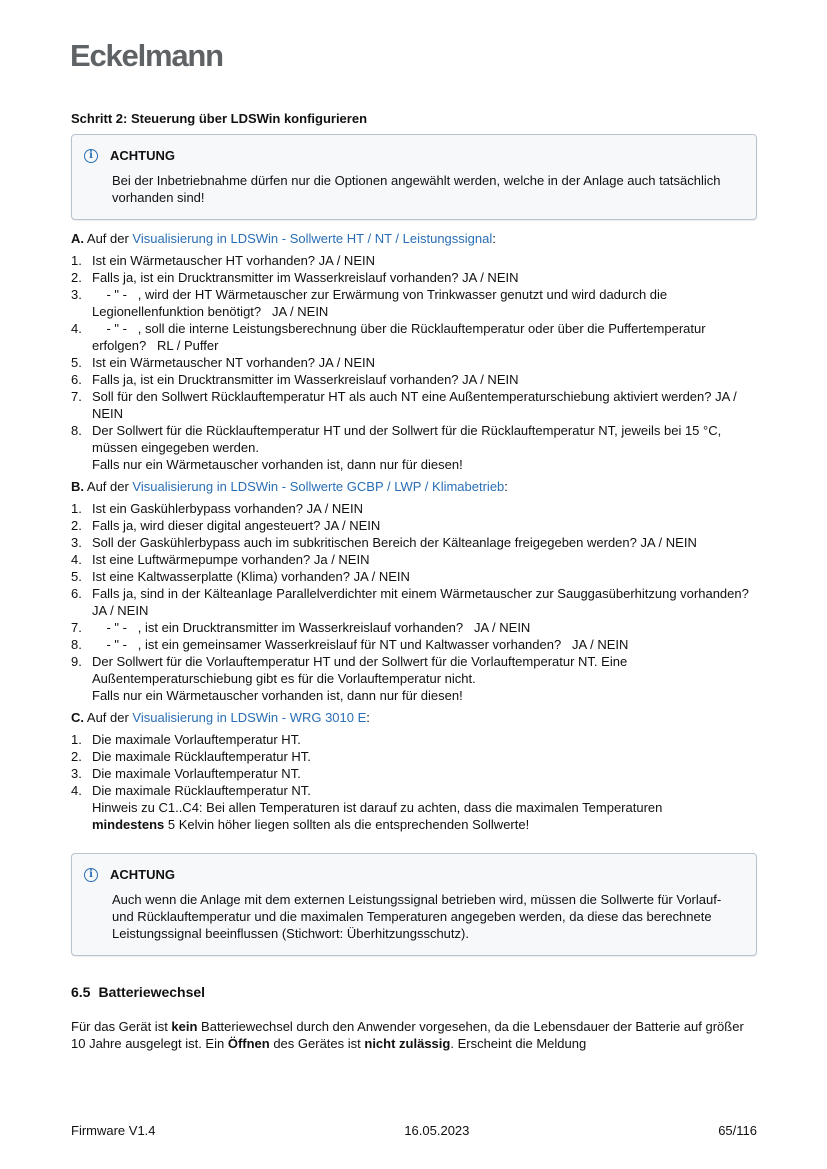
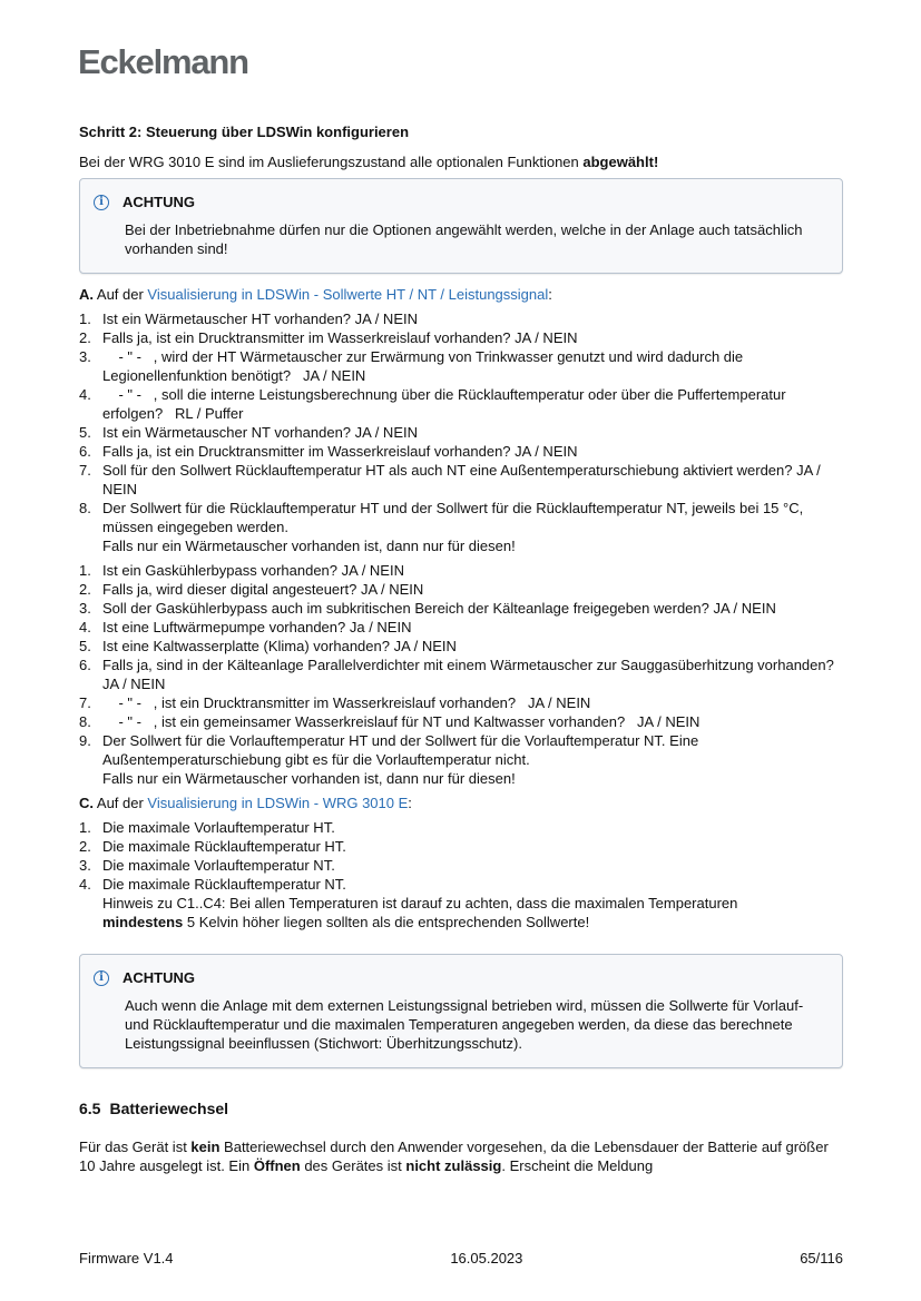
  Eckelmann
  Schritt 2: Steuerung über LDSWin konfigurieren
+ Bei der WRG 3010 E sind im Auslieferungszustand alle optionalen Funktionen abgewählt!
  i
  ACHTUNG
  Bei der Inbetriebnahme dürfen nur die Optionen angewählt werden, welche in der Anlage auch tatsächlich vorhanden sind!
  A. Auf der Visualisierung in LDSWin - Sollwerte HT / NT / Leistungssignal:
  1.
  Ist ein Wärmetauscher HT vorhanden? JA / NEIN
  2.
  Falls ja, ist ein Drucktransmitter im Wasserkreislauf vorhanden? JA / NEIN
  3.
  - " - , wird der HT Wärmetauscher zur Erwärmung von Trinkwasser genutzt und wird dadurch die Legionellenfunktion benötigt? JA / NEIN
  4.
  - " - , soll die interne Leistungsberechnung über die Rücklauftemperatur oder über die Puffertemperatur erfolgen? RL / Puffer
  5.
  Ist ein Wärmetauscher NT vorhanden? JA / NEIN
  6.
  Falls ja, ist ein Drucktransmitter im Wasserkreislauf vorhanden? JA / NEIN
  7.
  Soll für den Sollwert Rücklauftemperatur HT als auch NT eine Außentemperaturschiebung aktiviert werden? JA / NEIN
  8.
  Der Sollwert für die Rücklauftemperatur HT und der Sollwert für die Rücklauftemperatur NT, jeweils bei 15 °C, müssen eingegeben werden.
  Falls nur ein Wärmetauscher vorhanden ist, dann nur für diesen!
- B. Auf der Visualisierung in LDSWin - Sollwerte GCBP / LWP / Klimabetrieb:
  1.
  Ist ein Gaskühlerbypass vorhanden? JA / NEIN
  2.
  Falls ja, wird dieser digital angesteuert? JA / NEIN
  3.
  Soll der Gaskühlerbypass auch im subkritischen Bereich der Kälteanlage freigegeben werden? JA / NEIN
  4.
  Ist eine Luftwärmepumpe vorhanden? Ja / NEIN
  5.
  Ist eine Kaltwasserplatte (Klima) vorhanden? JA / NEIN
  6.
  Falls ja, sind in der Kälteanlage Parallelverdichter mit einem Wärmetauscher zur Sauggasüberhitzung vorhanden? JA / NEIN
  7.
  - " - , ist ein Drucktransmitter im Wasserkreislauf vorhanden? JA / NEIN
  8.
  - " - , ist ein gemeinsamer Wasserkreislauf für NT und Kaltwasser vorhanden? JA / NEIN
  9.
  Der Sollwert für die Vorlauftemperatur HT und der Sollwert für die Vorlauftemperatur NT. Eine Außentemperaturschiebung gibt es für die Vorlauftemperatur nicht.
  Falls nur ein Wärmetauscher vorhanden ist, dann nur für diesen!
  C. Auf der Visualisierung in LDSWin - WRG 3010 E:
  1.
  Die maximale Vorlauftemperatur HT.
  2.
  Die maximale Rücklauftemperatur HT.
  3.
  Die maximale Vorlauftemperatur NT.
  4.
  Die maximale Rücklauftemperatur NT.
  Hinweis zu C1..C4: Bei allen Temperaturen ist darauf zu achten, dass die maximalen Temperaturen
  mindestens 5 Kelvin höher liegen sollten als die entsprechenden Sollwerte!
  i
  ACHTUNG
  Auch wenn die Anlage mit dem externen Leistungssignal betrieben wird, müssen die Sollwerte für Vorlauf- und Rücklauftemperatur und die maximalen Temperaturen angegeben werden, da diese das berechnete Leistungssignal beeinflussen (Stichwort: Überhitzungsschutz).
  6.5 Batteriewechsel
  Für das Gerät ist kein Batteriewechsel durch den Anwender vorgesehen, da die Lebensdauer der Batterie auf größer 10 Jahre ausgelegt ist. Ein Öffnen des Gerätes ist nicht zulässig. Erscheint die Meldung
  Firmware V1.4
  16.05.2023
  65/116
